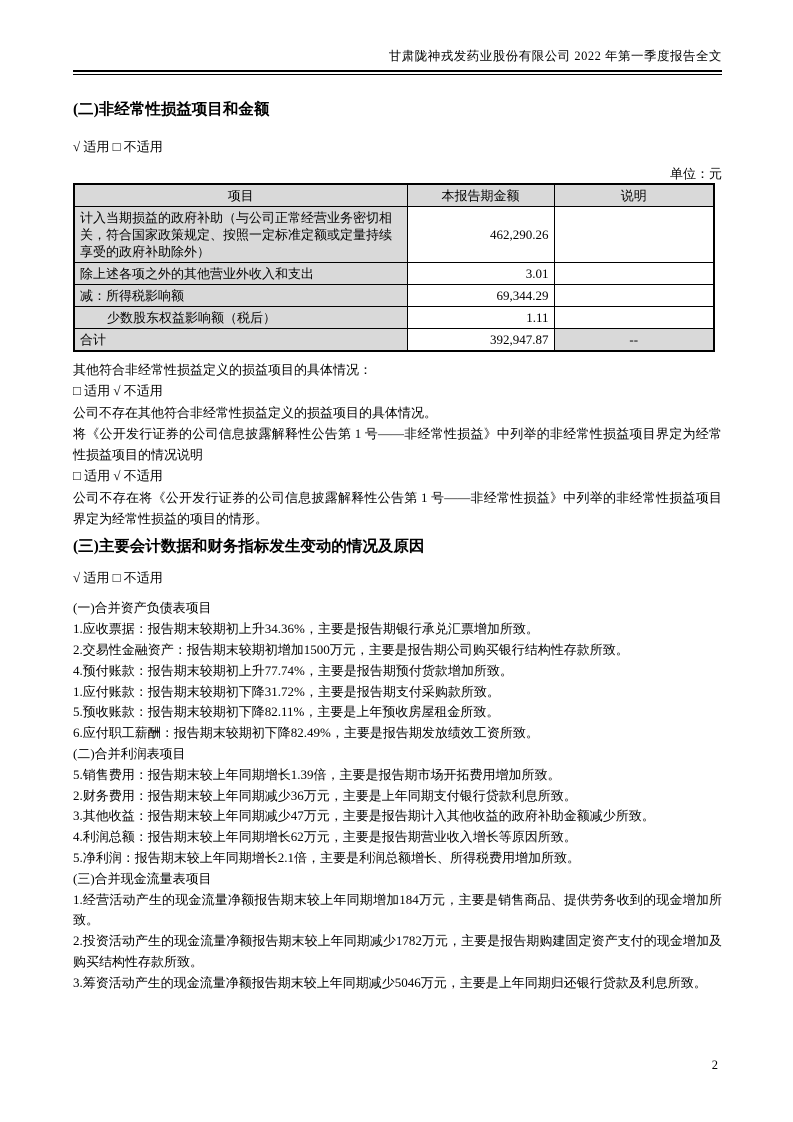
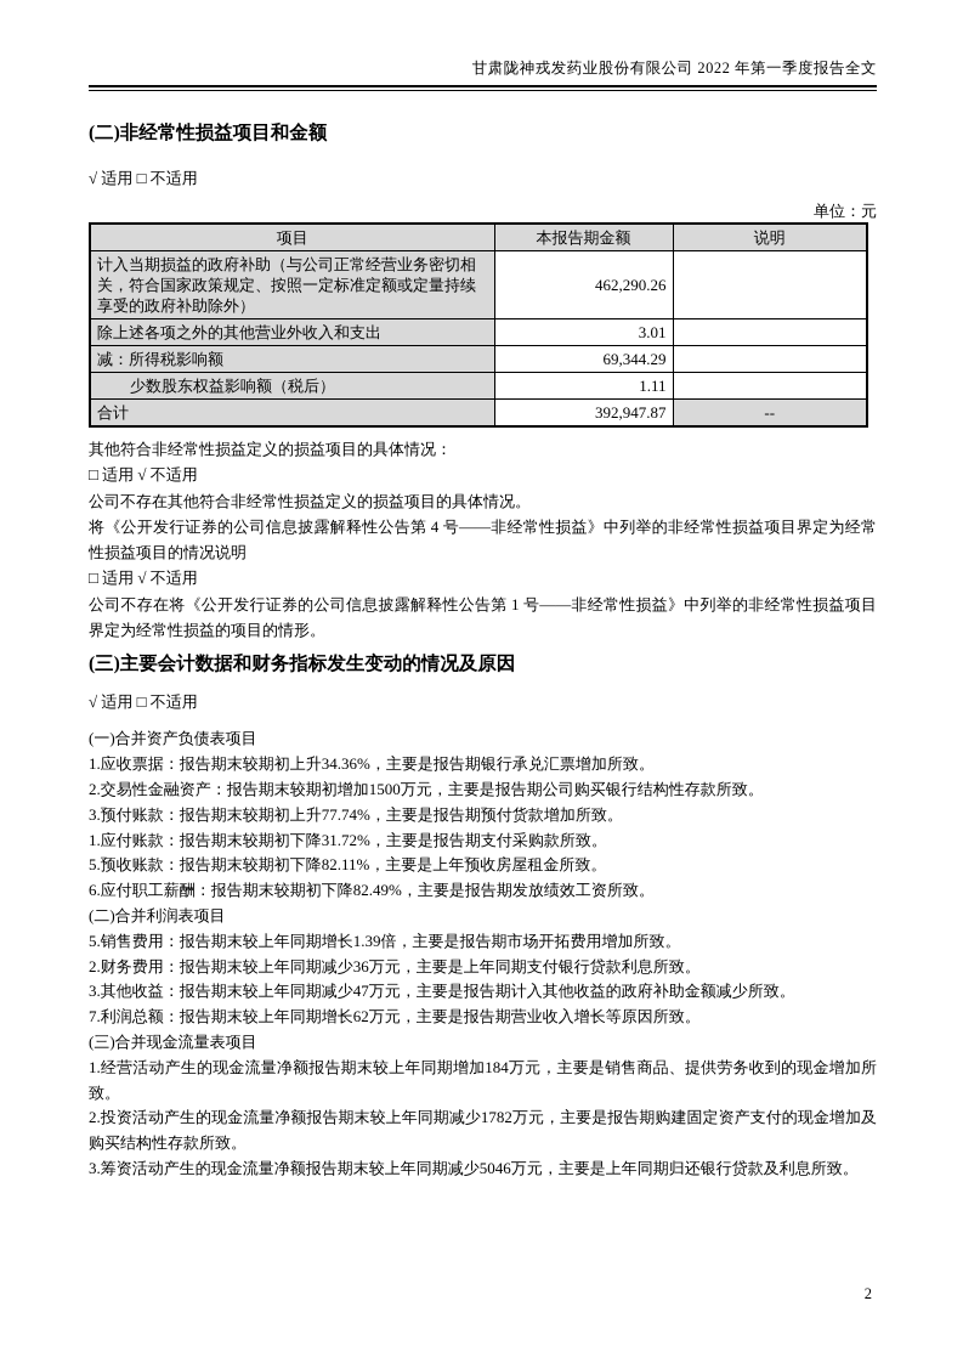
  甘肃陇神戎发药业股份有限公司 2022 年第一季度报告全文
  (二)非经常性损益项目和金额
  √ 适用 □ 不适用
  单位：元
  项目	本报告期金额	说明
  计入当期损益的政府补助（与公司正常经营业务密切相关，符合国家政策规定、按照一定标准定额或定量持续享受的政府补助除外）	462,290.26
  除上述各项之外的其他营业外收入和支出	3.01
  减：所得税影响额	69,344.29
  少数股东权益影响额（税后）	1.11
  合计	392,947.87	--
  其他符合非经常性损益定义的损益项目的具体情况：
  □ 适用 √ 不适用
  公司不存在其他符合非经常性损益定义的损益项目的具体情况。
- 将《公开发行证券的公司信息披露解释性公告第 1 号——非经常性损益》中列举的非经常性损益项目界定为经常性损益项目的情况说明
+ 将《公开发行证券的公司信息披露解释性公告第 4 号——非经常性损益》中列举的非经常性损益项目界定为经常性损益项目的情况说明
  □ 适用 √ 不适用
  公司不存在将《公开发行证券的公司信息披露解释性公告第 1 号——非经常性损益》中列举的非经常性损益项目界定为经常性损益的项目的情形。
  (三)主要会计数据和财务指标发生变动的情况及原因
  √ 适用 □ 不适用
  (一)合并资产负债表项目
  1.应收票据：报告期末较期初上升34.36%，主要是报告期银行承兑汇票增加所致。
  2.交易性金融资产：报告期末较期初增加1500万元，主要是报告期公司购买银行结构性存款所致。
- 4.预付账款：报告期末较期初上升77.74%，主要是报告期预付货款增加所致。
+ 3.预付账款：报告期末较期初上升77.74%，主要是报告期预付货款增加所致。
  1.应付账款：报告期末较期初下降31.72%，主要是报告期支付采购款所致。
  5.预收账款：报告期末较期初下降82.11%，主要是上年预收房屋租金所致。
  6.应付职工薪酬：报告期末较期初下降82.49%，主要是报告期发放绩效工资所致。
  (二)合并利润表项目
  5.销售费用：报告期末较上年同期增长1.39倍，主要是报告期市场开拓费用增加所致。
  2.财务费用：报告期末较上年同期减少36万元，主要是上年同期支付银行贷款利息所致。
  3.其他收益：报告期末较上年同期减少47万元，主要是报告期计入其他收益的政府补助金额减少所致。
- 4.利润总额：报告期末较上年同期增长62万元，主要是报告期营业收入增长等原因所致。
+ 7.利润总额：报告期末较上年同期增长62万元，主要是报告期营业收入增长等原因所致。
- 5.净利润：报告期末较上年同期增长2.1倍，主要是利润总额增长、所得税费用增加所致。
  (三)合并现金流量表项目
  1.经营活动产生的现金流量净额报告期末较上年同期增加184万元，主要是销售商品、提供劳务收到的现金增加所致。
  2.投资活动产生的现金流量净额报告期末较上年同期减少1782万元，主要是报告期购建固定资产支付的现金增加及购买结构性存款所致。
  3.筹资活动产生的现金流量净额报告期末较上年同期减少5046万元，主要是上年同期归还银行贷款及利息所致。
  2
